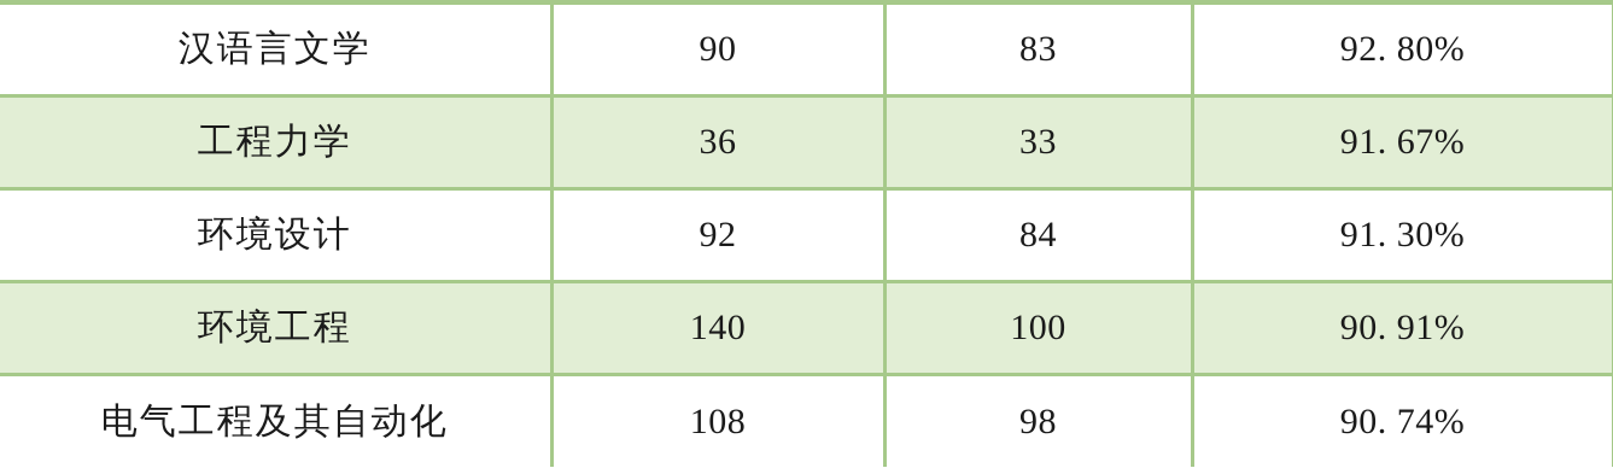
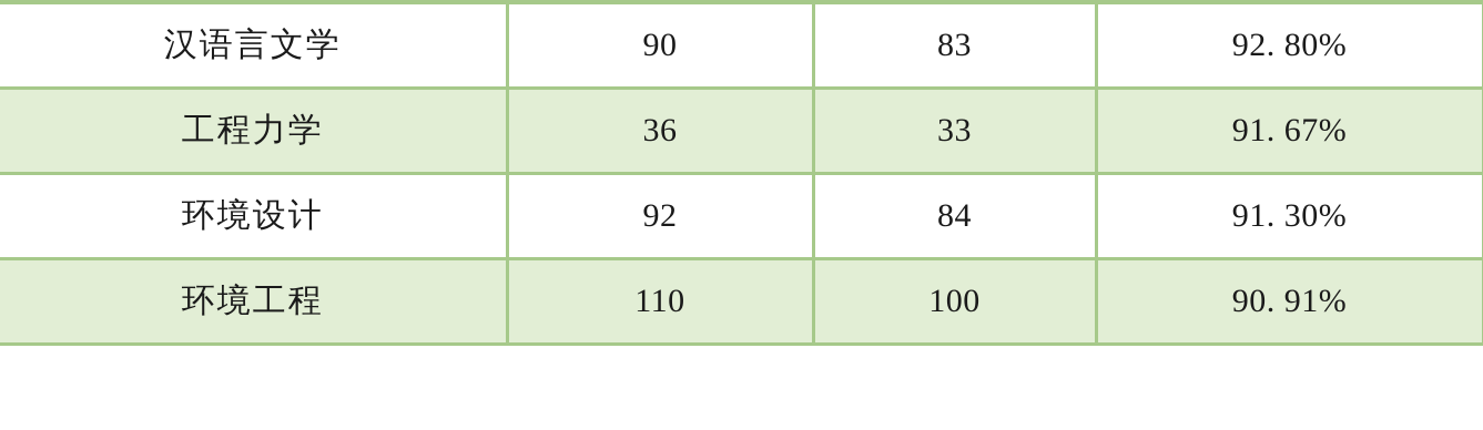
  汉语言文学	90	83	92. 80%
  工程力学	36	33	91. 67%
  环境设计	92	84	91. 30%
- 环境工程	140	100	90. 91%
+ 环境工程	110	100	90. 91%
- 电气工程及其自动化	108	98	90. 74%
